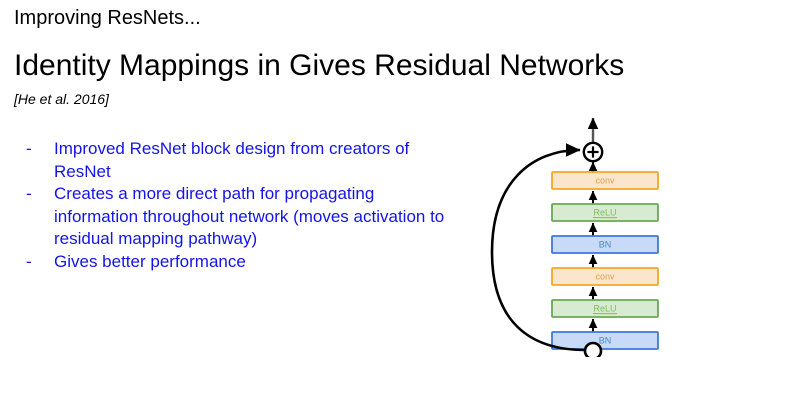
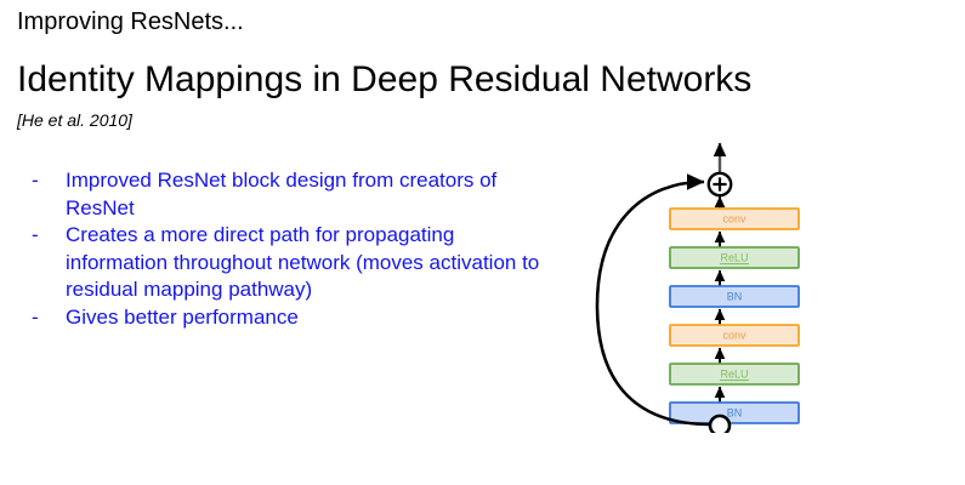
  Improving ResNets...
- Identity Mappings in Gives Residual Networks
+ Identity Mappings in Deep Residual Networks
- [He et al. 2016]
+ [He et al. 2010]
  -
  Improved ResNet block design from creators of ResNet
  -
  Creates a more direct path for propagating information throughout network (moves activation to residual mapping pathway)
  -
  Gives better performance
  conv
  ReLU
  BN
  conv
  ReLU
  BN
